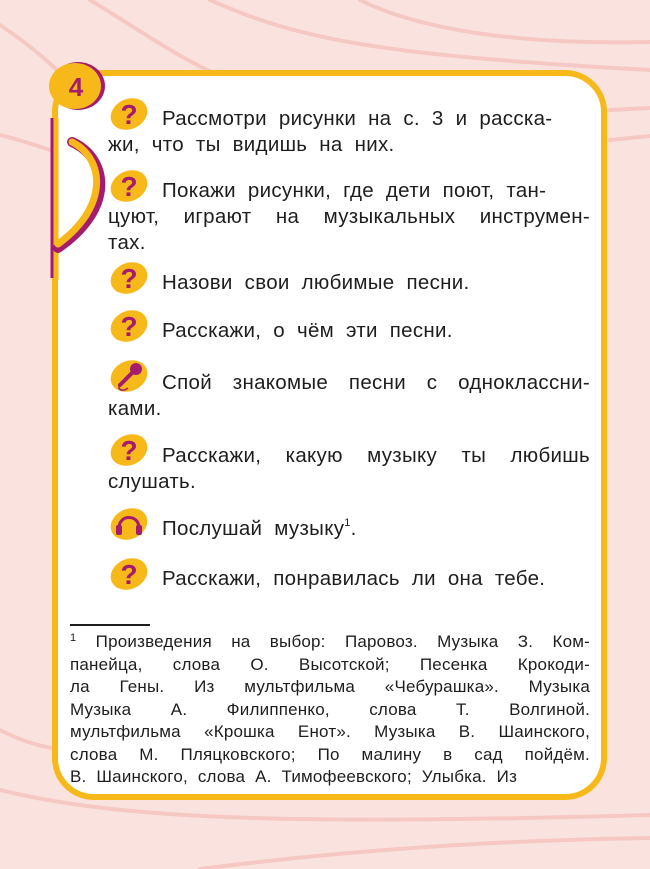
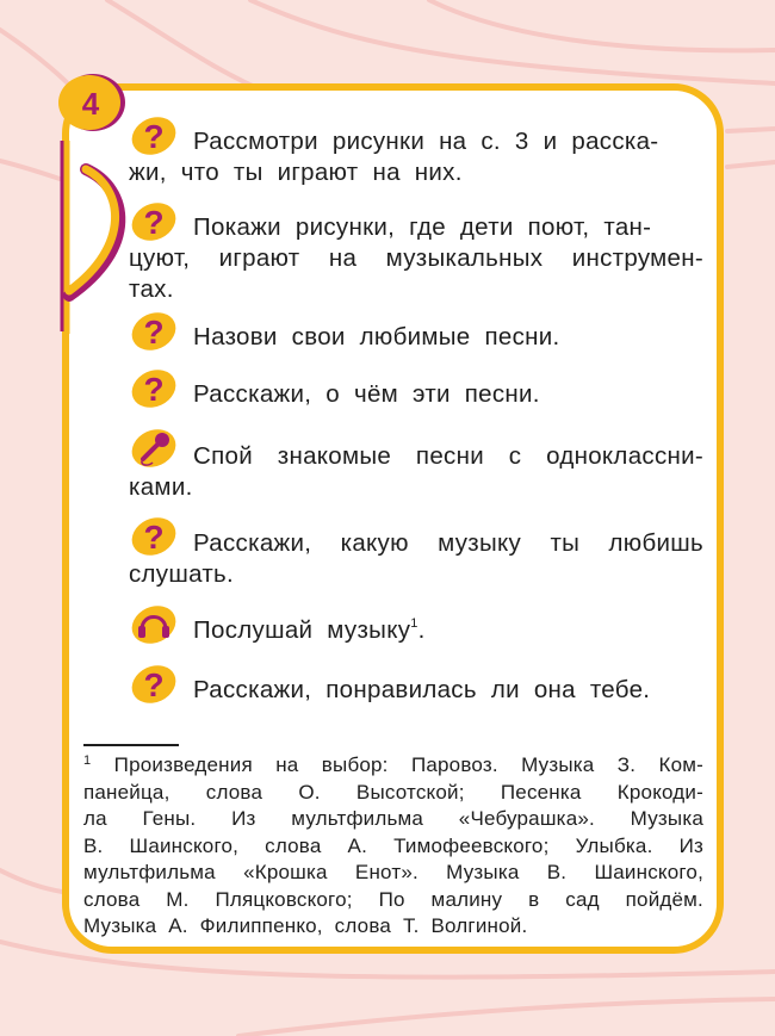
  4
  ?
  Рассмотри рисунки на с. 3 и расска-
- жи, что ты видишь на них.
+ жи, что ты играют на них.
  ?
  Покажи рисунки, где дети поют, тан-
  цуют, играют на музыкальных инструмен-
  тах.
  ?
  Назови свои любимые песни.
  ?
  Расскажи, о чём эти песни.
  Спой знакомые песни с одноклассни-
  ками.
  ?
  Расскажи, какую музыку ты любишь
  слушать.
  Послушай музыку1.
  ?
  Расскажи, понравилась ли она тебе.
  1 Произведения на выбор: Паровоз. Музыка З. Ком-
  панейца, слова О. Высотской; Песенка Крокоди-
  ла Гены. Из мультфильма «Чебурашка». Музыка
- Музыка А. Филиппенко, слова Т. Волгиной.
+ В. Шаинского, слова А. Тимофеевского; Улыбка. Из
  мультфильма «Крошка Енот». Музыка В. Шаинского,
  слова М. Пляцковского; По малину в сад пойдём.
- В. Шаинского, слова А. Тимофеевского; Улыбка. Из
+ Музыка А. Филиппенко, слова Т. Волгиной.
